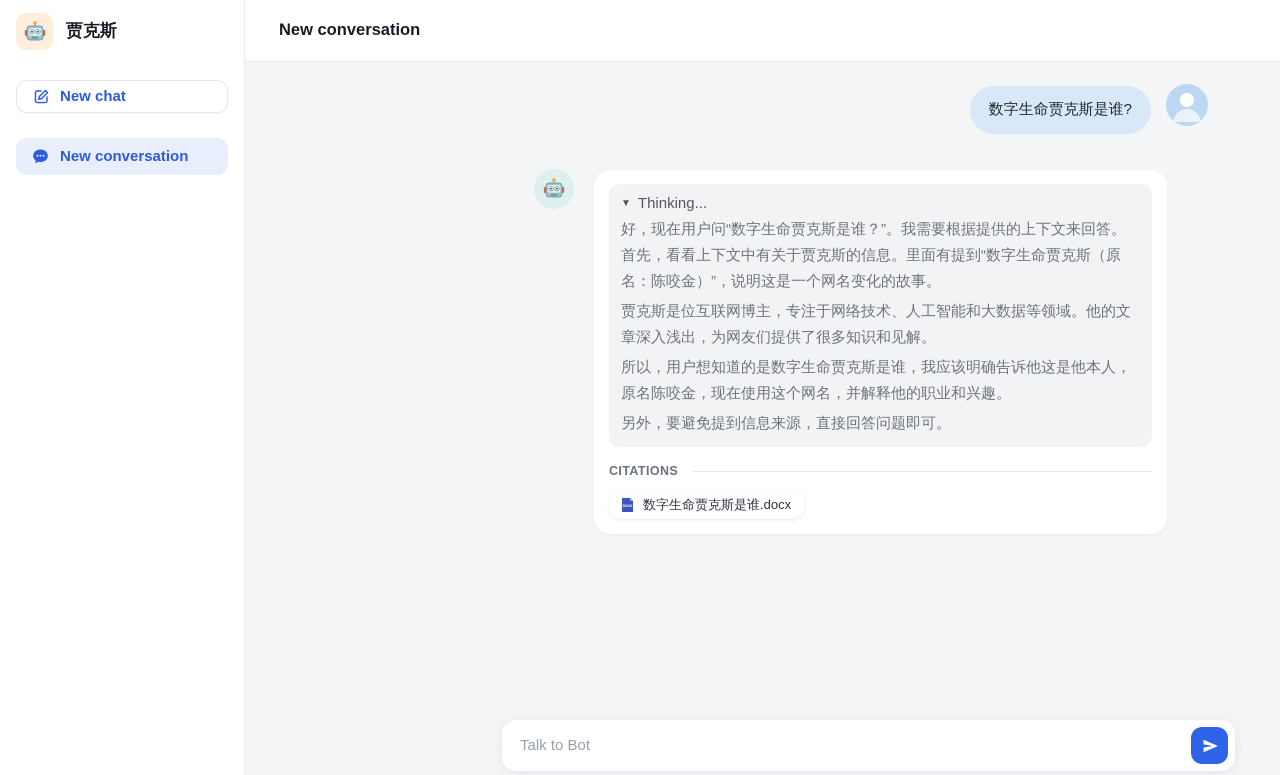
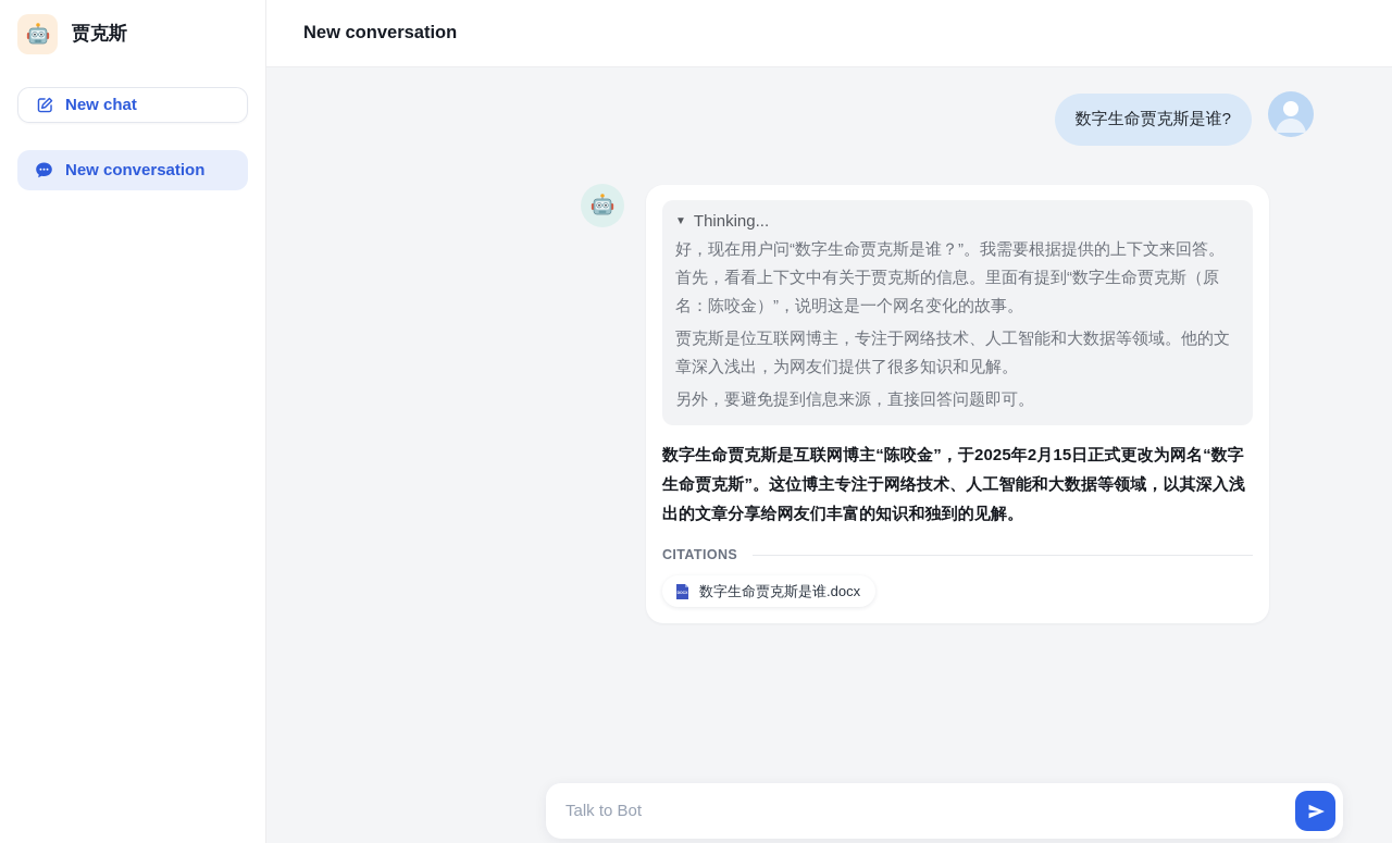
  贾克斯
  New chat
  New conversation
  New conversation
  数字生命贾克斯是谁?
  ▼
  Thinking...
  好，现在用户问“数字生命贾克斯是谁？”。我需要根据提供的上下文来回答。
  首先，看看上下文中有关于贾克斯的信息。里面有提到“数字生命贾克斯（原名：陈咬金）”，说明这是一个网名变化的故事。
  贾克斯是位互联网博主，专注于网络技术、人工智能和大数据等领域。他的文章深入浅出，为网友们提供了很多知识和见解。
- 所以，用户想知道的是数字生命贾克斯是谁，我应该明确告诉他这是他本人，原名陈咬金，现在使用这个网名，并解释他的职业和兴趣。
  另外，要避免提到信息来源，直接回答问题即可。
+ 数字生命贾克斯是互联网博主“陈咬金”，于2025年2月15日正式更改为网名“数字生命贾克斯”。这位博主专注于网络技术、人工智能和大数据等领域，以其深入浅出的文章分享给网友们丰富的知识和独到的见解。
  CITATIONS
  数字生命贾克斯是谁.docx
  Talk to Bot
